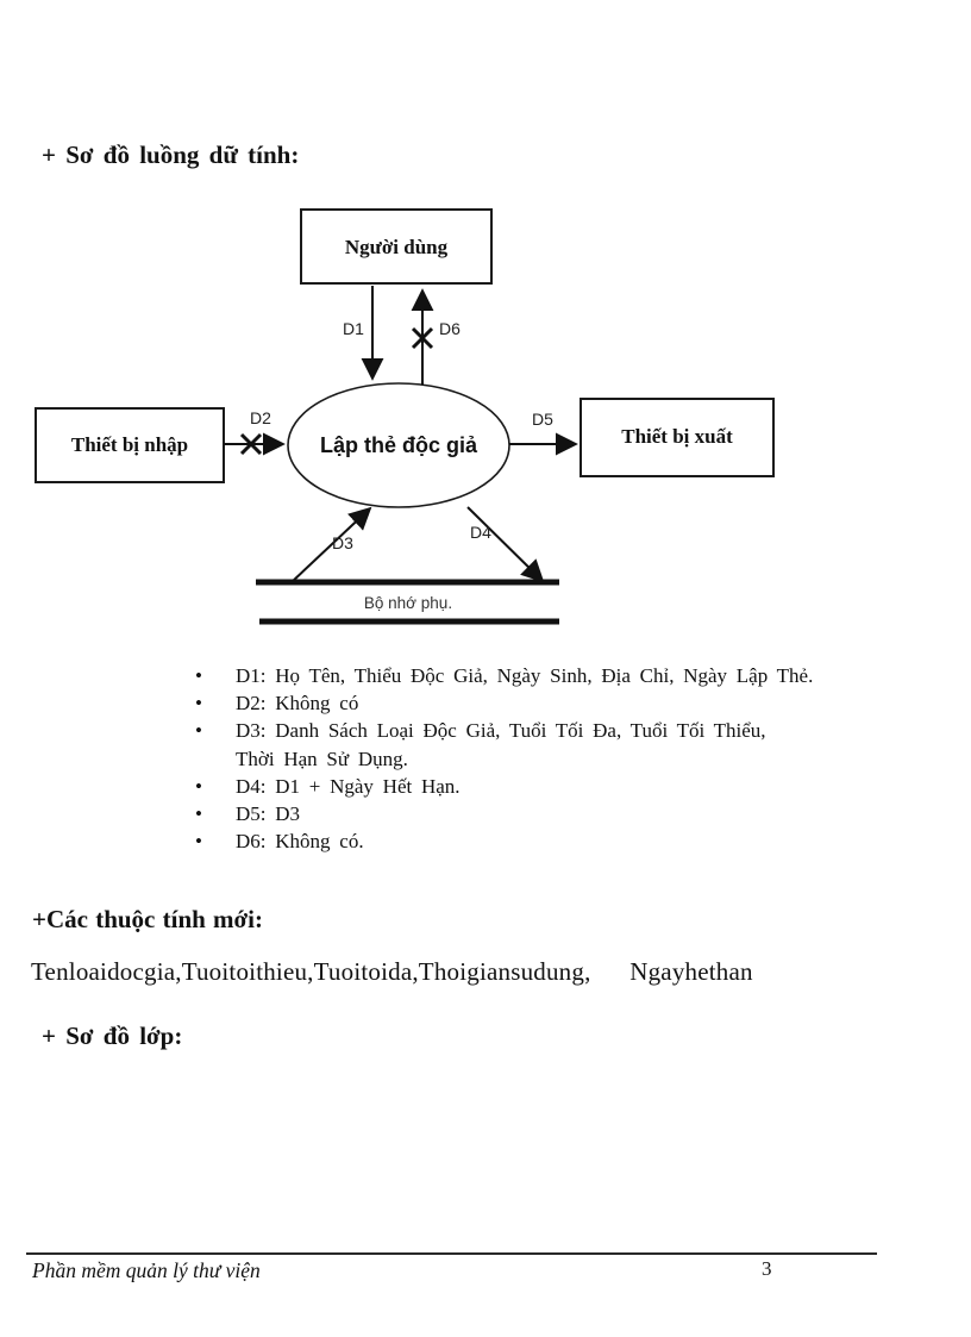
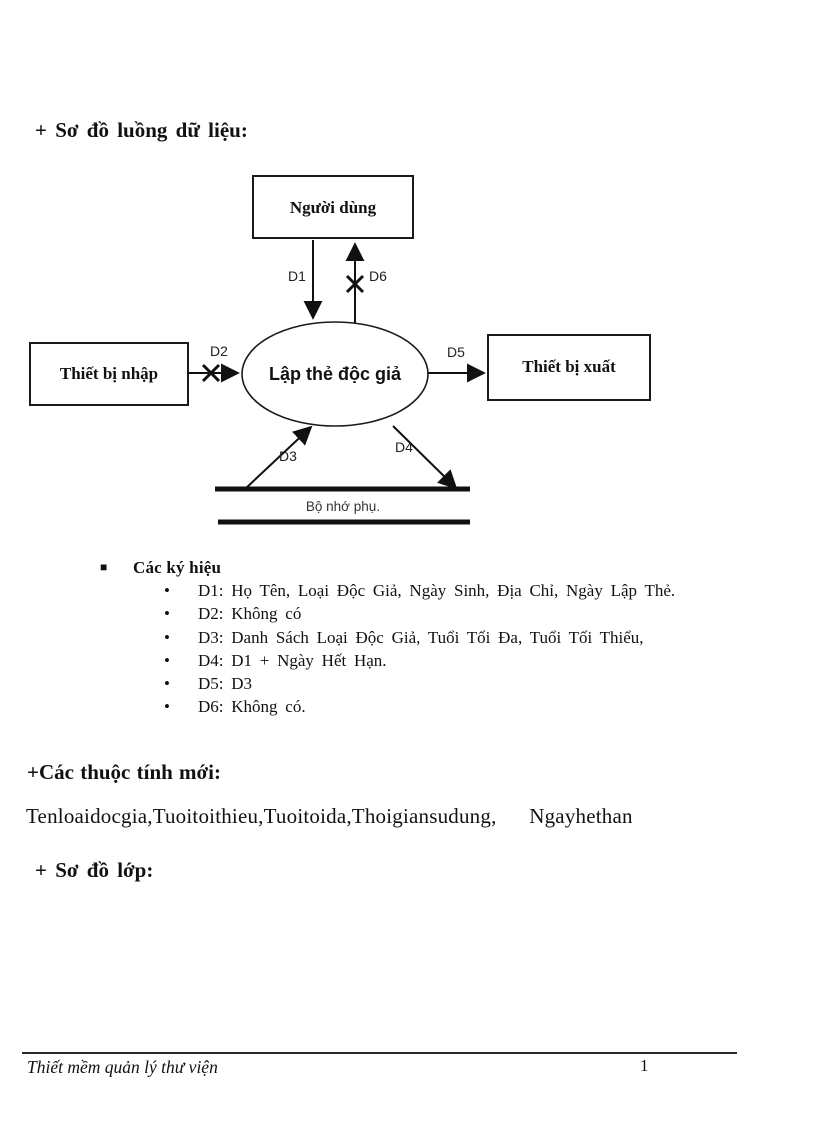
- + Sơ đồ luồng dữ tính:
+ + Sơ đồ luồng dữ liệu:
  Người dùng
  Thiết bị nhập
  Thiết bị xuất
  Lập thẻ độc giả
  D1
  D6
  D2
  D5
  D3
  D4
  Bộ nhớ phụ.
+ ■
+ Các ký hiệu
  •
- D1: Họ Tên, Thiểu Độc Giả, Ngày Sinh, Địa Chỉ, Ngày Lập Thẻ.
+ D1: Họ Tên, Loại Độc Giả, Ngày Sinh, Địa Chỉ, Ngày Lập Thẻ.
  •
  D2: Không có
  •
  D3: Danh Sách Loại Độc Giả, Tuổi Tối Đa, Tuổi Tối Thiểu,
- Thời Hạn Sử Dụng.
  •
  D4: D1 + Ngày Hết Hạn.
  •
  D5: D3
  •
  D6: Không có.
  +Các thuộc tính mới:
  Tenloaidocgia,Tuoitoithieu,Tuoitoida,Thoigiansudung, Ngayhethan
  + Sơ đồ lớp:
- Phần mềm quản lý thư viện
+ Thiết mềm quản lý thư viện
- 3
+ 1
